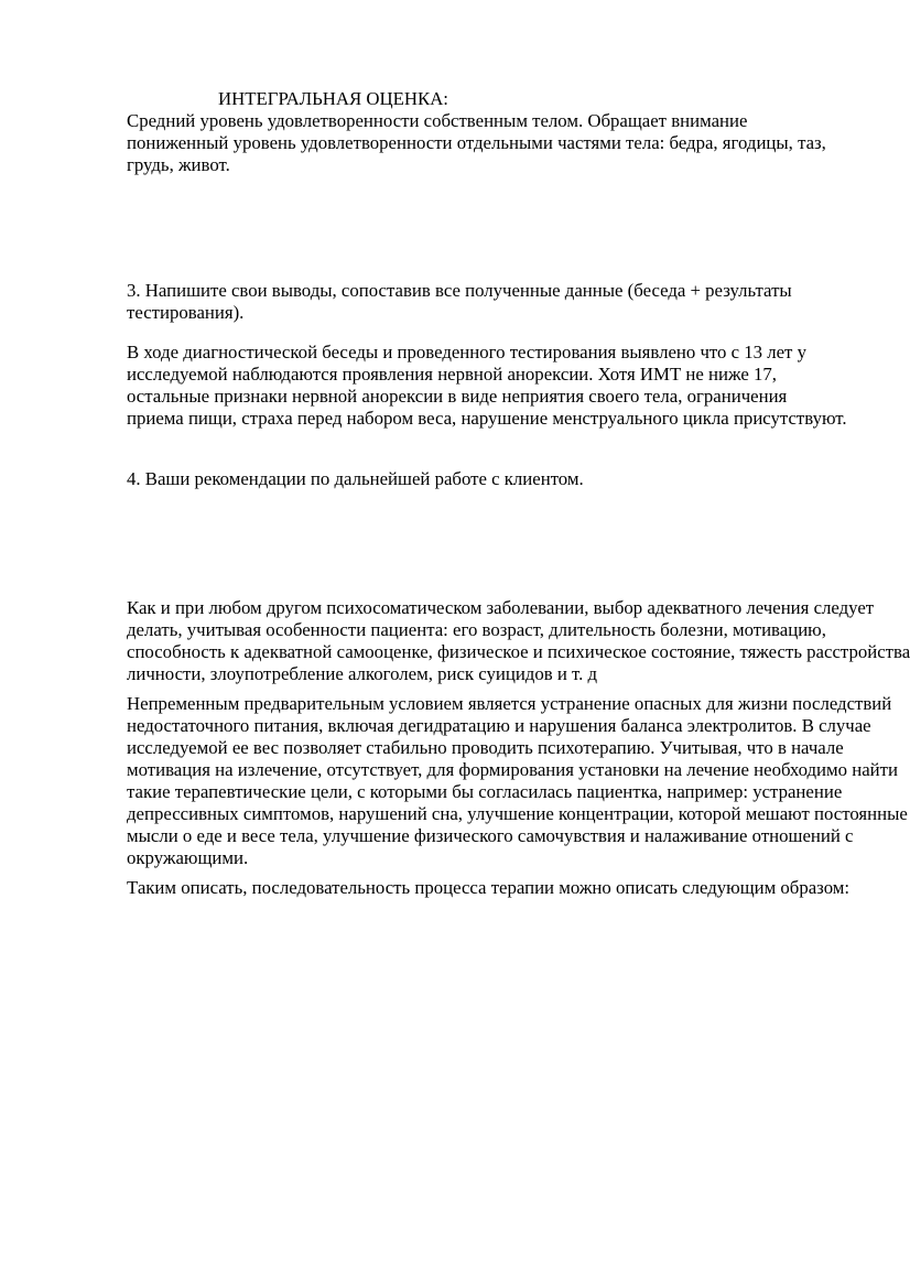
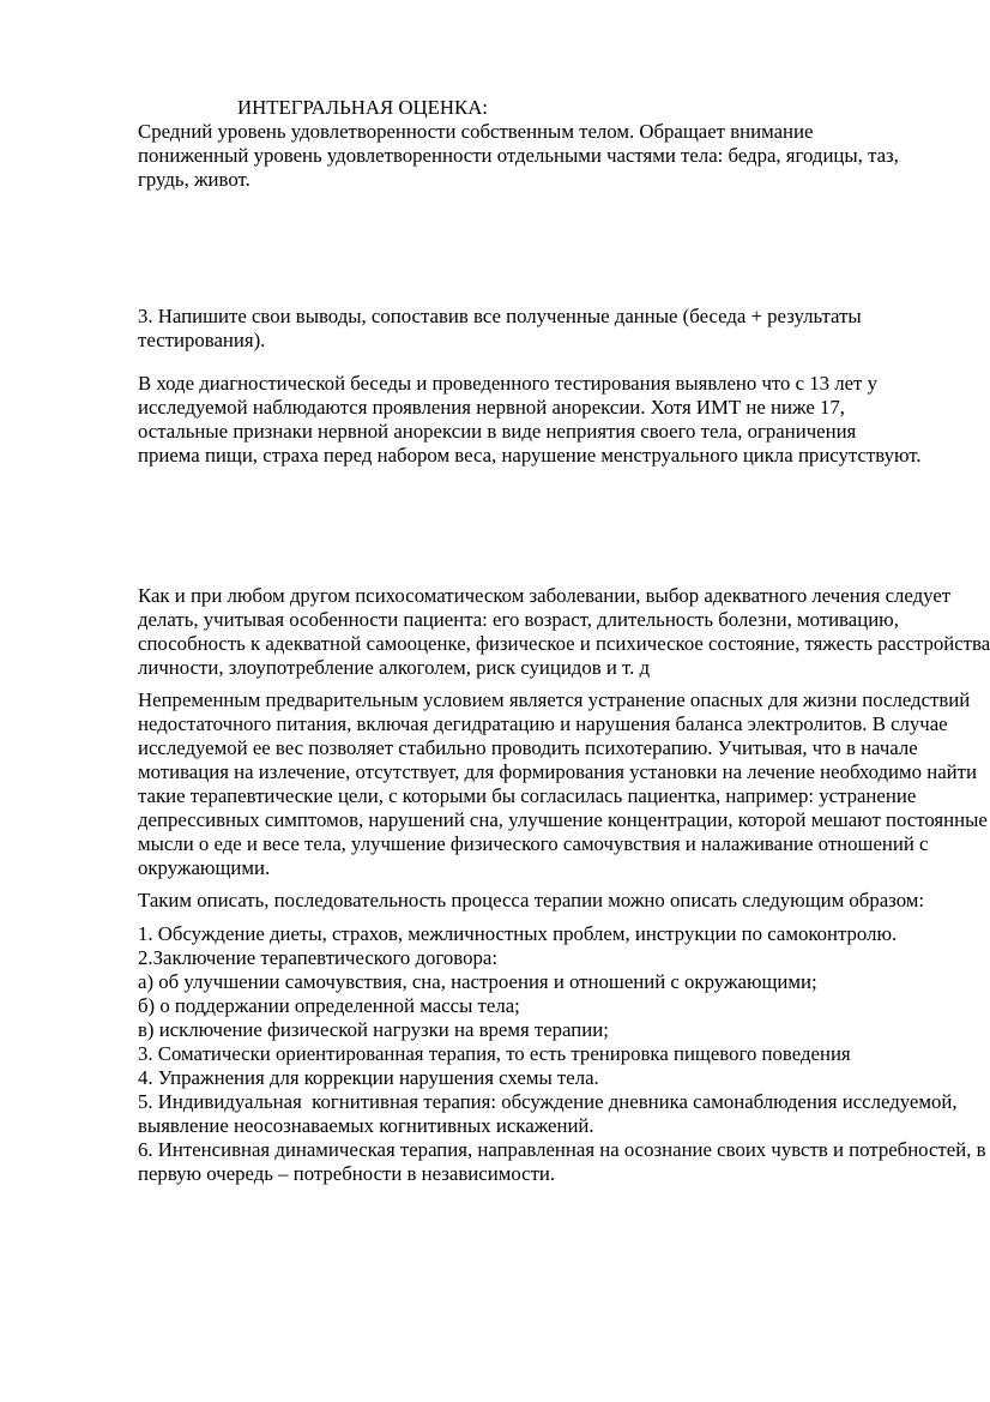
  ИНТЕГРАЛЬНАЯ ОЦЕНКА:
  Средний уровень удовлетворенности собственным телом. Обращает внимание
  пониженный уровень удовлетворенности отдельными частями тела: бедра, ягодицы, таз,
  грудь, живот.
  3. Напишите свои выводы, сопоставив все полученные данные (беседа + результаты
  тестирования).
  В ходе диагностической беседы и проведенного тестирования выявлено что с 13 лет у
  исследуемой наблюдаются проявления нервной анорексии. Хотя ИМТ не ниже 17,
  остальные признаки нервной анорексии в виде неприятия своего тела, ограничения
  приема пищи, страха перед набором веса, нарушение менструального цикла присутствуют.
- 4. Ваши рекомендации по дальнейшей работе с клиентом.
  Как и при любом другом психосоматическом заболевании, выбор адекватного лечения следует
  делать, учитывая особенности пациента: его возраст, длительность болезни, мотивацию,
  способность к адекватной самооценке, физическое и психическое состояние, тяжесть расстройства
  личности, злоупотребление алкоголем, риск суицидов и т. д
  Непременным предварительным условием является устранение опасных для жизни последствий
  недостаточного питания, включая дегидратацию и нарушения баланса электролитов. В случае
  исследуемой ее вес позволяет стабильно проводить психотерапию. Учитывая, что в начале
  мотивация на излечение, отсутствует, для формирования установки на лечение необходимо найти
  такие терапевтические цели, с которыми бы согласилась пациентка, например: устранение
  депрессивных симптомов, нарушений сна, улучшение концентрации, которой мешают постоянные
  мысли о еде и весе тела, улучшение физического самочувствия и налаживание отношений с
  окружающими.
  Таким описать, последовательность процесса терапии можно описать следующим образом:
+ 1. Обсуждение диеты, страхов, межличностных проблем, инструкции по самоконтролю.
+ 2.Заключение терапевтического договора:
+ а) об улучшении самочувствия, сна, настроения и отношений с окружающими;
+ б) о поддержании определенной массы тела;
+ в) исключение физической нагрузки на время терапии;
+ 3. Соматически ориентированная терапия, то есть тренировка пищевого поведения
+ 4. Упражнения для коррекции нарушения схемы тела.
+ 5. Индивидуальная когнитивная терапия: обсуждение дневника самонаблюдения исследуемой,
+ выявление неосознаваемых когнитивных искажений.
+ 6. Интенсивная динамическая терапия, направленная на осознание своих чувств и потребностей, в
+ первую очередь – потребности в независимости.
